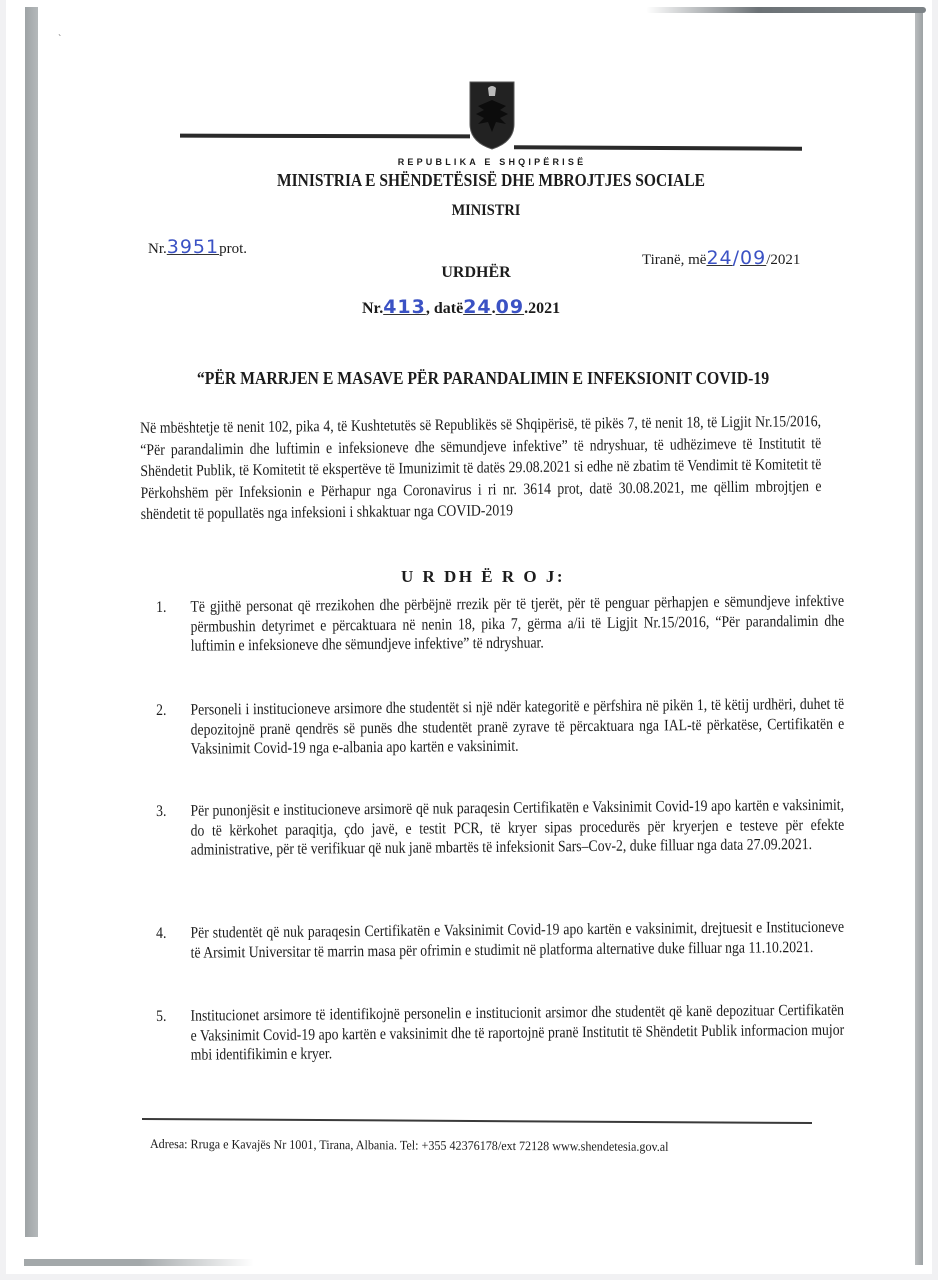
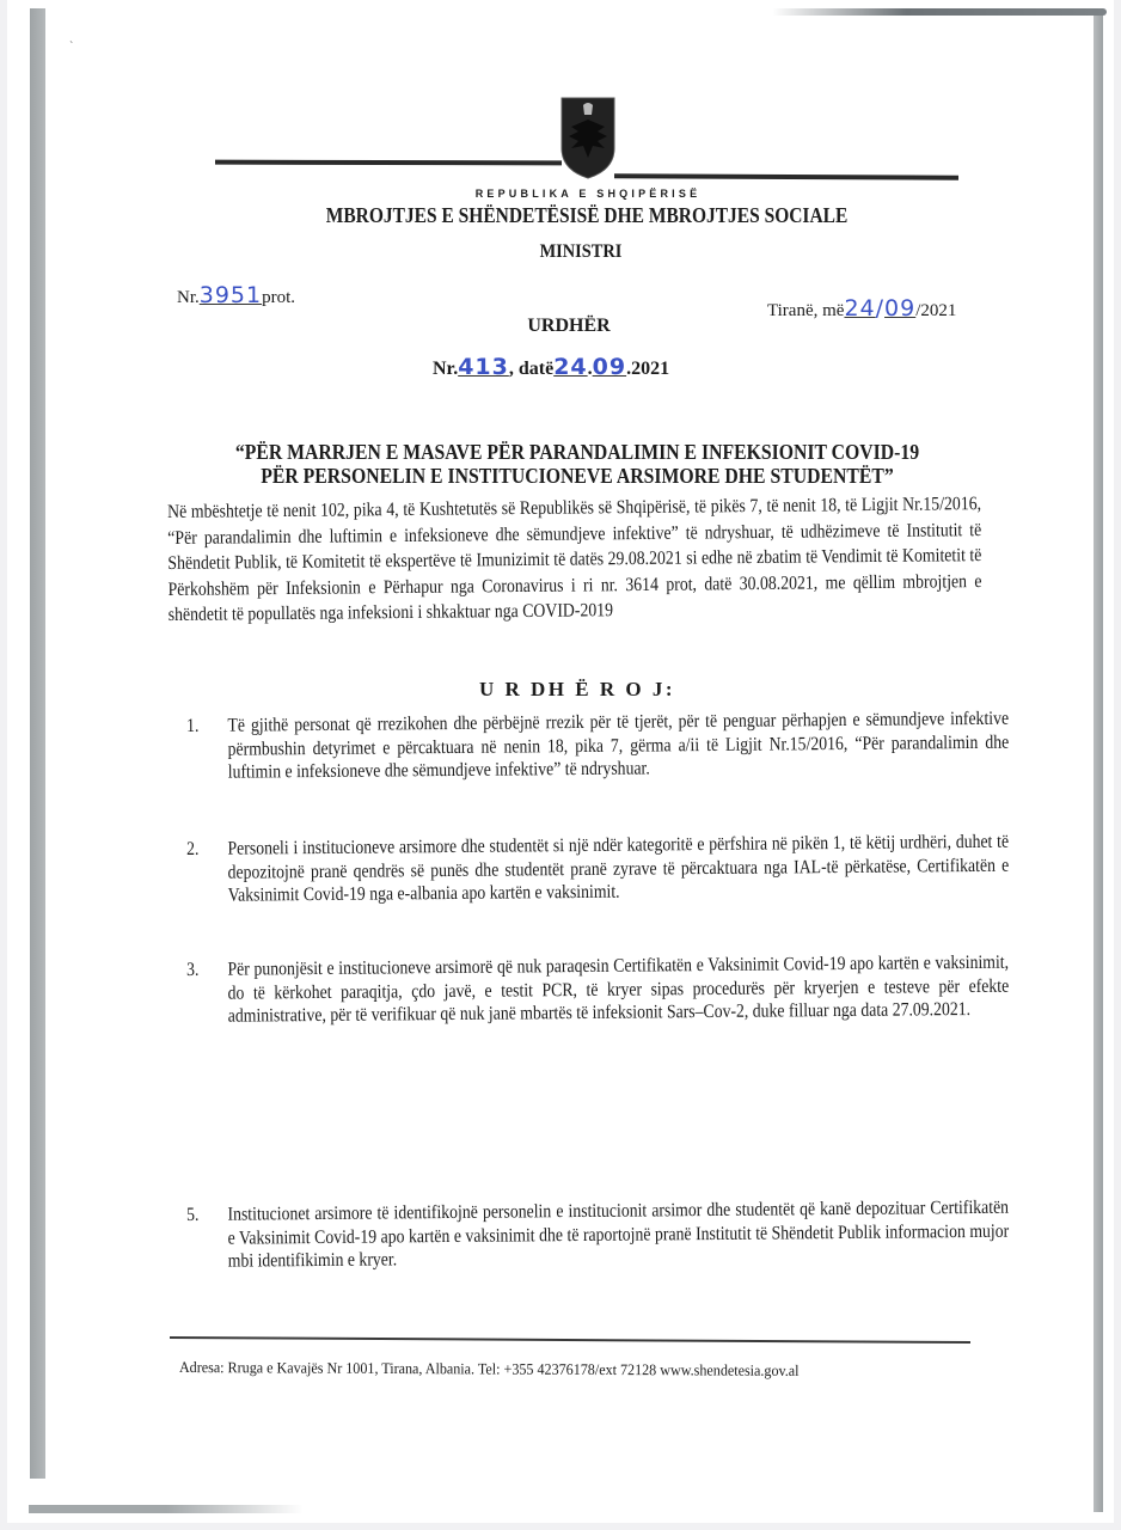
  ˋ
  REPUBLIKA E SHQIPËRISË
- MINISTRIA E SHËNDETËSISË DHE MBROJTJES SOCIALE
+ MBROJTJES E SHËNDETËSISË DHE MBROJTJES SOCIALE
  MINISTRI
  Nr.3951prot.
  Tiranë, më24/09/2021
  URDHËR
  Nr.413, datë24.09.2021
  “PËR MARRJEN E MASAVE PËR PARANDALIMIN E INFEKSIONIT COVID-19
+ PËR PERSONELIN E INSTITUCIONEVE ARSIMORE DHE STUDENTËT”
  Në mbështetje të nenit 102, pika 4, të Kushtetutës së Republikës së Shqipërisë, të pikës 7, të nenit 18, të Ligjit Nr.15/2016, “Për parandalimin dhe luftimin e infeksioneve dhe sëmundjeve infektive” të ndryshuar, të udhëzimeve të Institutit të Shëndetit Publik, të Komitetit të ekspertëve të Imunizimit të datës 29.08.2021 si edhe në zbatim të Vendimit të Komitetit të Përkohshëm për Infeksionin e Përhapur nga Coronavirus i ri nr. 3614 prot, datë 30.08.2021, me qëllim mbrojtjen e shëndetit të popullatës nga infeksioni i shkaktuar nga COVID-2019
  U R DH Ë R O J:
  1.
  Të gjithë personat që rrezikohen dhe përbëjnë rrezik për të tjerët, për të penguar përhapjen e sëmundjeve infektive përmbushin detyrimet e përcaktuara në nenin 18, pika 7, gërma a/ii të Ligjit Nr.15/2016, “Për parandalimin dhe luftimin e infeksioneve dhe sëmundjeve infektive” të ndryshuar.
  2.
  Personeli i institucioneve arsimore dhe studentët si një ndër kategoritë e përfshira në pikën 1, të këtij urdhëri, duhet të depozitojnë pranë qendrës së punës dhe studentët pranë zyrave të përcaktuara nga IAL-të përkatëse, Certifikatën e Vaksinimit Covid-19 nga e-albania apo kartën e vaksinimit.
  3.
  Për punonjësit e institucioneve arsimorë që nuk paraqesin Certifikatën e Vaksinimit Covid-19 apo kartën e vaksinimit, do të kërkohet paraqitja, çdo javë, e testit PCR, të kryer sipas procedurës për kryerjen e testeve për efekte administrative, për të verifikuar që nuk janë mbartës të infeksionit Sars–Cov-2, duke filluar nga data 27.09.2021.
- 4.
- Për studentët që nuk paraqesin Certifikatën e Vaksinimit Covid-19 apo kartën e vaksinimit, drejtuesit e Institucioneve të Arsimit Universitar të marrin masa për ofrimin e studimit në platforma alternative duke filluar nga 11.10.2021.
  5.
  Institucionet arsimore të identifikojnë personelin e institucionit arsimor dhe studentët që kanë depozituar Certifikatën e Vaksinimit Covid-19 apo kartën e vaksinimit dhe të raportojnë pranë Institutit të Shëndetit Publik informacion mujor mbi identifikimin e kryer.
  Adresa: Rruga e Kavajës Nr 1001, Tirana, Albania. Tel: +355 42376178/ext 72128 www.shendetesia.gov.al
